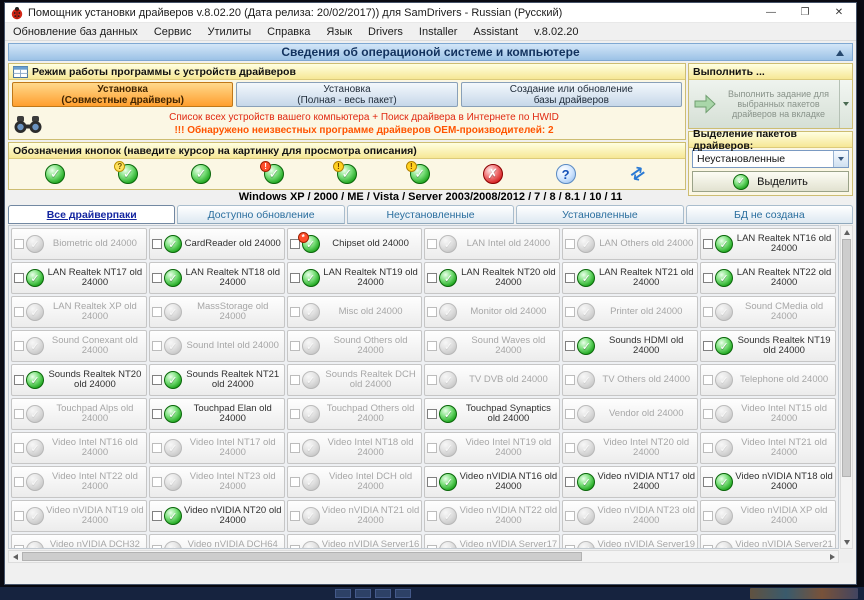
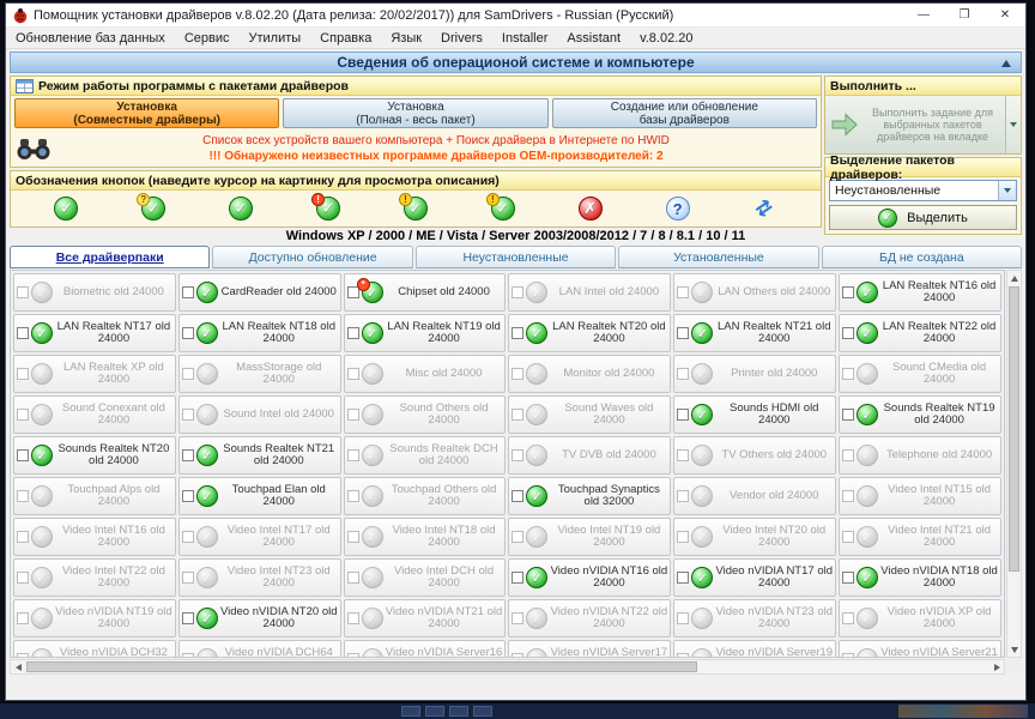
  Помощник установки драйверов v.8.02.20 (Дата релиза: 20/02/2017)) для SamDrivers - Russian (Русский)
  —
  ❐
  ✕
  Обновление баз данных
  Сервис
  Утилиты
  Справка
  Язык
  Drivers
  Installer
  Assistant
  v.8.02.20
  Сведения об операционой системе и компьютере
- Режим работы программы с устройств драйверов
+ Режим работы программы с пакетами драйверов
  Установка
  (Совместные драйверы)
  Установка
  (Полная - весь пакет)
  Создание или обновление
  базы драйверов
  Список всех устройств вашего компьютера + Поиск драйвера в Интернете по HWID
  !!! Обнаружено неизвестных программе драйверов OEM-производителей: 2
  Обозначения кнопок (наведите курсор на картинку для просмотра описания)
  ✓
  ✓
  ?
  ✓
  ✓
  !
  ✓
  !
  ✓
  !
  ✗
  ?
  Выполнить ...
  Выполнить задание для выбранных пакетов драйверов на вкладке
  Выделение пакетов драйверов:
  Неустановленные
  ✓
  Выделить
  Windows XP / 2000 / ME / Vista / Server 2003/2008/2012 / 7 / 8 / 8.1 / 10 / 11
  Все драйверпаки
  Доступно обновление
  Неустановленные
  Установленные
  БД не создана
  ✓
  Biometric old 24000
  ✓
  CardReader old 24000
  ✓
  *
  Chipset old 24000
  ✓
  LAN Intel old 24000
  ✓
  LAN Others old 24000
  ✓
  LAN Realtek NT16 old 24000
  ✓
  LAN Realtek NT17 old 24000
  ✓
  LAN Realtek NT18 old 24000
  ✓
  LAN Realtek NT19 old 24000
  ✓
  LAN Realtek NT20 old 24000
  ✓
  LAN Realtek NT21 old 24000
  ✓
  LAN Realtek NT22 old 24000
  ✓
  LAN Realtek XP old 24000
  ✓
  MassStorage old 24000
  ✓
  Misc old 24000
  ✓
  Monitor old 24000
  ✓
  Printer old 24000
  ✓
  Sound CMedia old 24000
  ✓
  Sound Conexant old 24000
  ✓
  Sound Intel old 24000
  ✓
  Sound Others old 24000
  ✓
  Sound Waves old 24000
  ✓
  Sounds HDMI old 24000
  ✓
  Sounds Realtek NT19 old 24000
  ✓
  Sounds Realtek NT20 old 24000
  ✓
  Sounds Realtek NT21 old 24000
  ✓
  Sounds Realtek DCH old 24000
  ✓
  TV DVB old 24000
  ✓
  TV Others old 24000
  ✓
  Telephone old 24000
  ✓
  Touchpad Alps old 24000
  ✓
  Touchpad Elan old 24000
  ✓
  Touchpad Others old 24000
  ✓
- Touchpad Synaptics old 24000
+ Touchpad Synaptics old 32000
  ✓
  Vendor old 24000
  ✓
  Video Intel NT15 old 24000
  ✓
  Video Intel NT16 old 24000
  ✓
  Video Intel NT17 old 24000
  ✓
  Video Intel NT18 old 24000
  ✓
  Video Intel NT19 old 24000
  ✓
  Video Intel NT20 old 24000
  ✓
  Video Intel NT21 old 24000
  ✓
  Video Intel NT22 old 24000
  ✓
  Video Intel NT23 old 24000
  ✓
  Video Intel DCH old 24000
  ✓
  Video nVIDIA NT16 old 24000
  ✓
  Video nVIDIA NT17 old 24000
  ✓
  Video nVIDIA NT18 old 24000
  ✓
  Video nVIDIA NT19 old 24000
  ✓
  Video nVIDIA NT20 old 24000
  ✓
  Video nVIDIA NT21 old 24000
  ✓
  Video nVIDIA NT22 old 24000
  ✓
  Video nVIDIA NT23 old 24000
  ✓
  Video nVIDIA XP old 24000
  Video nVIDIA Server16
  Video nVIDIA Server17
  Video nVIDIA Server19
  Video nVIDIA Server21
